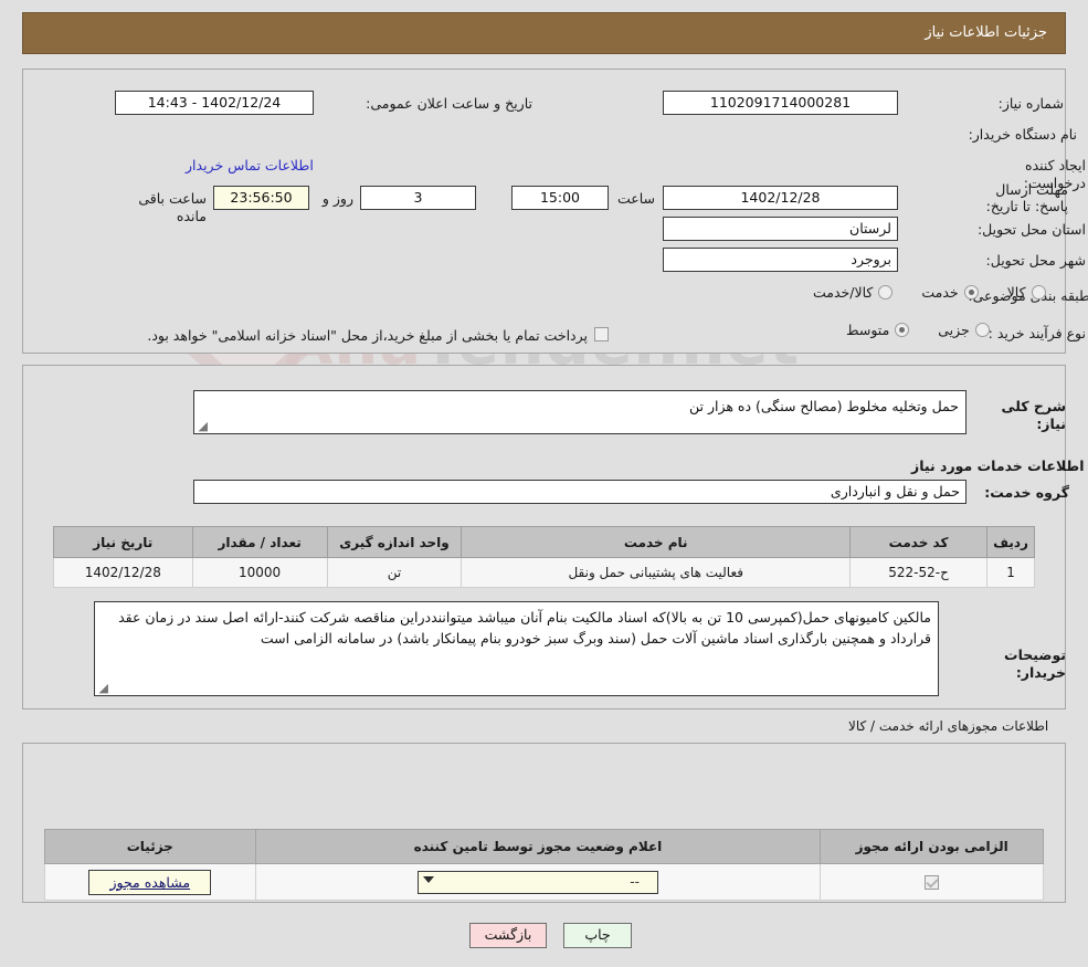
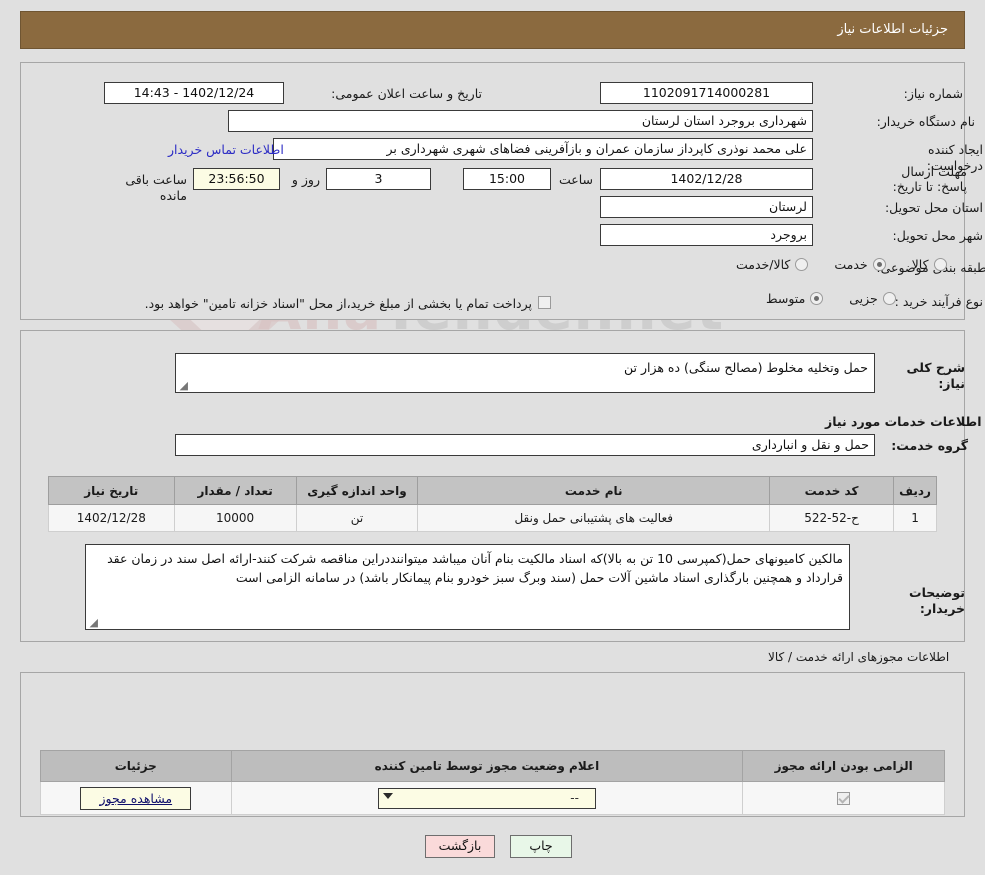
  جزئیات اطلاعات نیاز
  شماره نیاز:
  1102091714000281
  تاریخ و ساعت اعلان عمومی:
  1402/12/24 - 14:43
  نام دستگاه خریدار:
+ شهرداری بروجرد استان لرستان
  ایجاد کننده درخواست:
+ علی محمد نوذری کاپرداز سازمان عمران و بازآفرینی فضاهای شهری شهرداری بر
  اطلاعات تماس خریدار
  مهلت ارسال پاسخ: تا تاریخ:
  1402/12/28
  ساعت
  15:00
  3
  روز و
  23:56:50
  ساعت باقی مانده
  استان محل تحویل:
  لرستان
  شهر محل تحویل:
  بروجرد
  طبقه بن موضوعی
  کالا
  خدمت
  کالا/خدمت
  نوع فرآیند خرید :
  جزیی
  متوسط
- پرداخت تمام یا بخشی از مبلغ خرید،از محل "اسناد خزانه اسلامی" خواهد بود.
+ پرداخت تمام یا بخشی از مبلغ خرید،از محل "اسناد خزانه تامین" خواهد بود.
  شرح کلی نیاز:
  حمل وتخلیه مخلوط (مصالح سنگی) ده هزار تن
  ◢
  اطلاعات خدمات مورد نیاز
  گروه خدمت:
  حمل و نقل و انبارداری
  ردیف	کد خدمت	نام خدمت	واحد اندازه گیری	تعداد / مقدار	تاریخ نیاز
  1	ح-52-522	فعالیت های پشتیبانی حمل ونقل	تن	10000	1402/12/28
  توضیحات خریدار:
  مالکین کامیونهای حمل(کمپرسی 10 تن به بالا)که اسناد مالکیت بنام آنان میباشد میتواننددراین مناقصه شرکت کنند-ارائه اصل سند در زمان عقد قرارداد و همچنین بارگذاری اسناد ماشین آلات حمل (سند وبرگ سبز خودرو بنام پیمانکار باشد) در سامانه الزامی است
  ◢
  اطلاعات مجوزهای ارائه خدمت / کالا
  الزامی بودن ارائه مجوز	اعلام وضعیت مجوز توسط تامین کننده	جزئیات
  	--	مشاهده مجوز
  بازگشت
  چاپ
